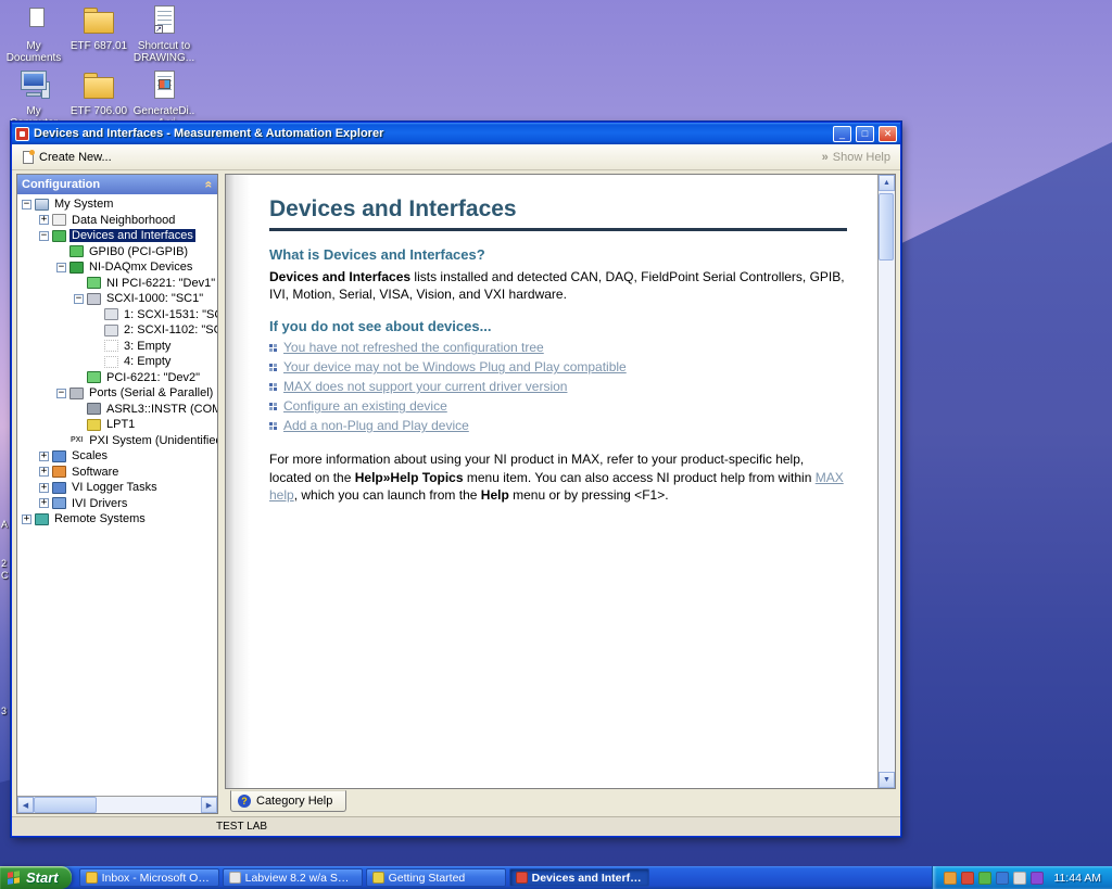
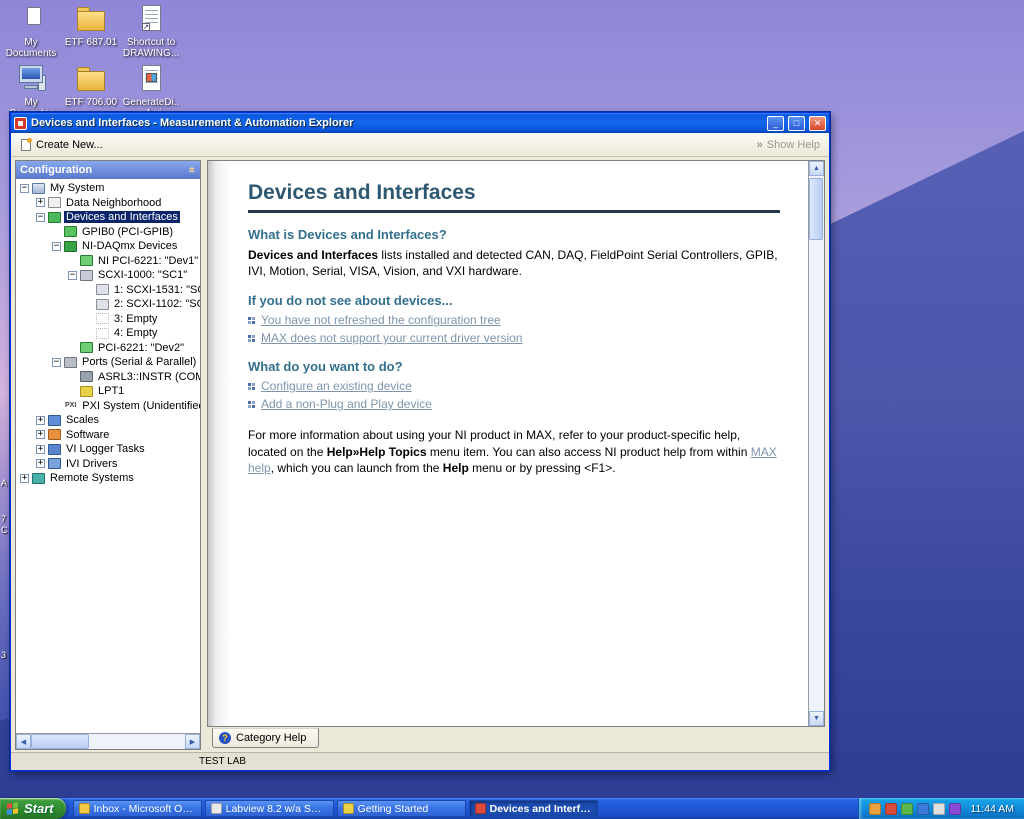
  My Documents
  ETF 687.01
  Shortcut to DRAWING...
  ETF 706.00
  GenerateDi..
  A
- 2
+ 7
  C
  3
  Devices and Interfaces - Measurement & Automation Explorer
  _
  □
  ✕
  Create New...
  »
  Show Help
  Configuration
  −
  My System
  +
  Data Neighborhood
  −
  Devices and Interfaces
  GPIB0 (PCI-GPIB)
  −
  NI-DAQmx Devices
  NI PCI-6221: "Dev1"
  −
  SCXI-1000: "SC1"
  1: SCXI-1531: "S
  2: SCXI-1102: "S
  3: Empty
  4: Empty
  PCI-6221: "Dev2"
  −
  Ports (Serial & Parallel)
  ASRL3::INSTR (COM
  LPT1
  PXI System (Unidentifie
  +
  Scales
  +
  Software
  +
  VI Logger Tasks
  +
  IVI Drivers
  +
  Remote Systems
  Devices and Interfaces
  What is Devices and Interfaces?
  Devices and Interfaces lists installed and detected CAN, DAQ, FieldPoint Serial Controllers, GPIB, IVI, Motion, Serial, VISA, Vision, and VXI hardware.
  If you do not see about devices...
  You have not refreshed the configuration tree
- Your device may not be Windows Plug and Play compatible
  MAX does not support your current driver version
+ What do you want to do?
  Configure an existing device
  Add a non-Plug and Play device
  For more information about using your NI product in MAX, refer to your product-specific help, located on the Help»Help Topics menu item. You can also access NI product help from within MAX help, which you can launch from the Help menu or by pressing <F1>.
  ?
  Category Help
  TEST LAB
  Start
  Inbox - Microsoft Outl
  Labview 8.2 w/a SCX
  Getting Started
  Devices and Interfac
  11:44 AM
